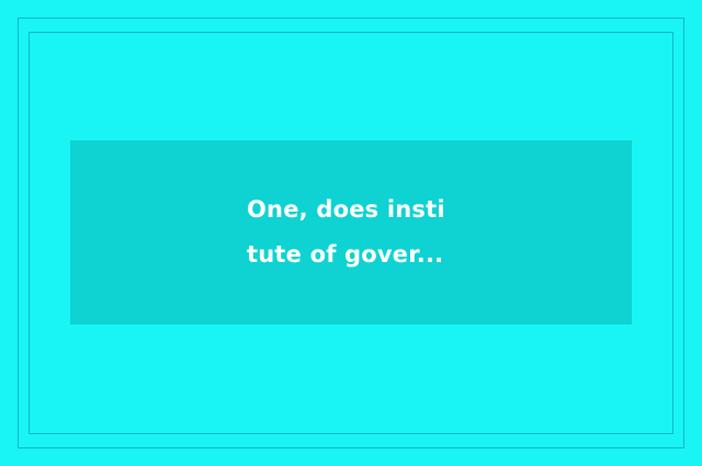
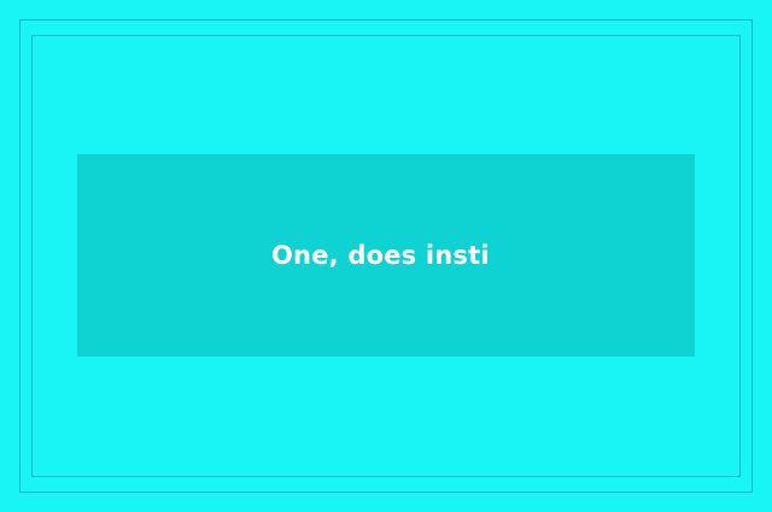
  One, does insti
- tute of gover...
